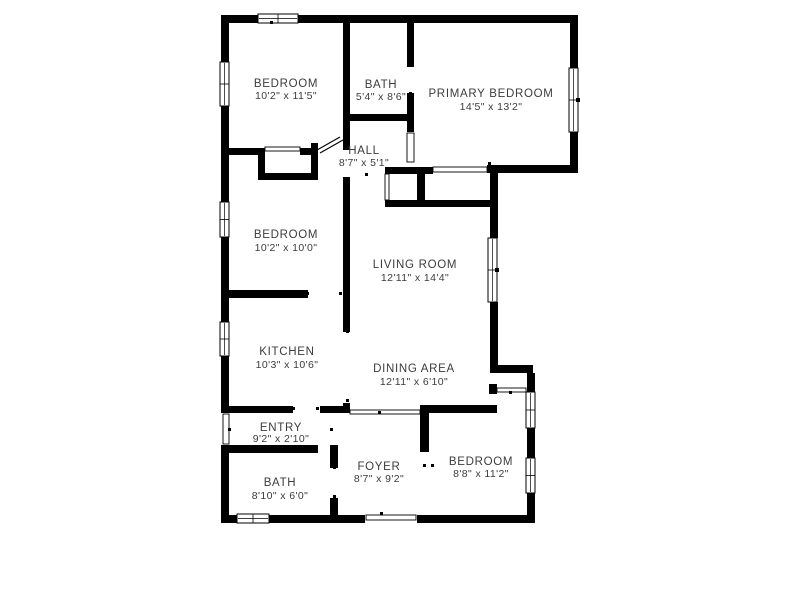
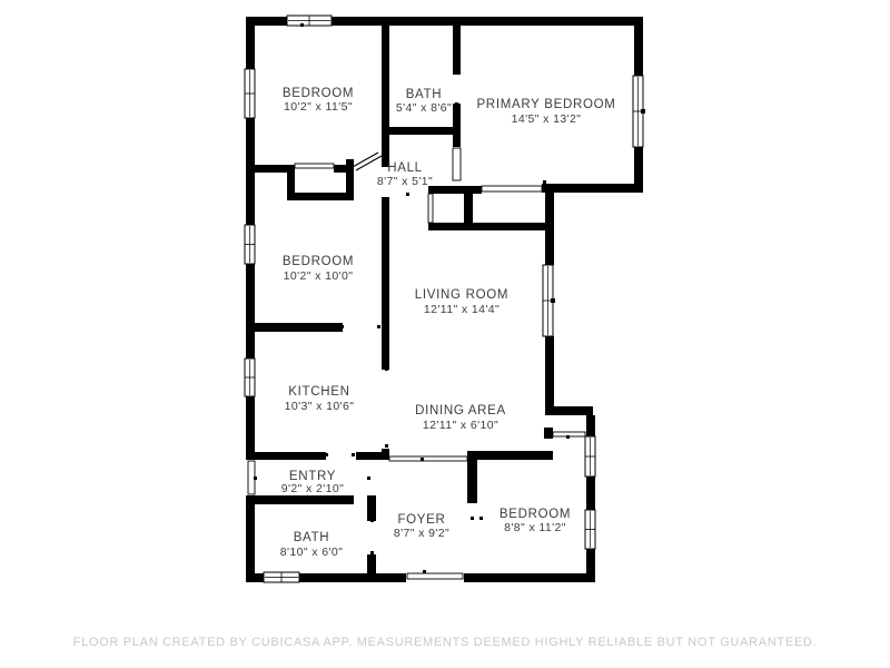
  BEDROOM
  10'2" x 11'5"
  BATH
  5'4" x 8'6"
  PRIMARY BEDROOM
  14'5" x 13'2"
  HALL
  8'7" x 5'1"
  BEDROOM
  10'2" x 10'0"
  LIVING ROOM
  12'11" x 14'4"
  KITCHEN
  10'3" x 10'6"
  DINING AREA
  12'11" x 6'10"
  ENTRY
  9'2" x 2'10"
  FOYER
  8'7" x 9'2"
  BEDROOM
  8'8" x 11'2"
  BATH
  8'10" x 6'0"
+ FLOOR PLAN CREATED BY CUBICASA APP. MEASUREMENTS DEEMED HIGHLY RELIABLE BUT NOT GUARANTEED.
